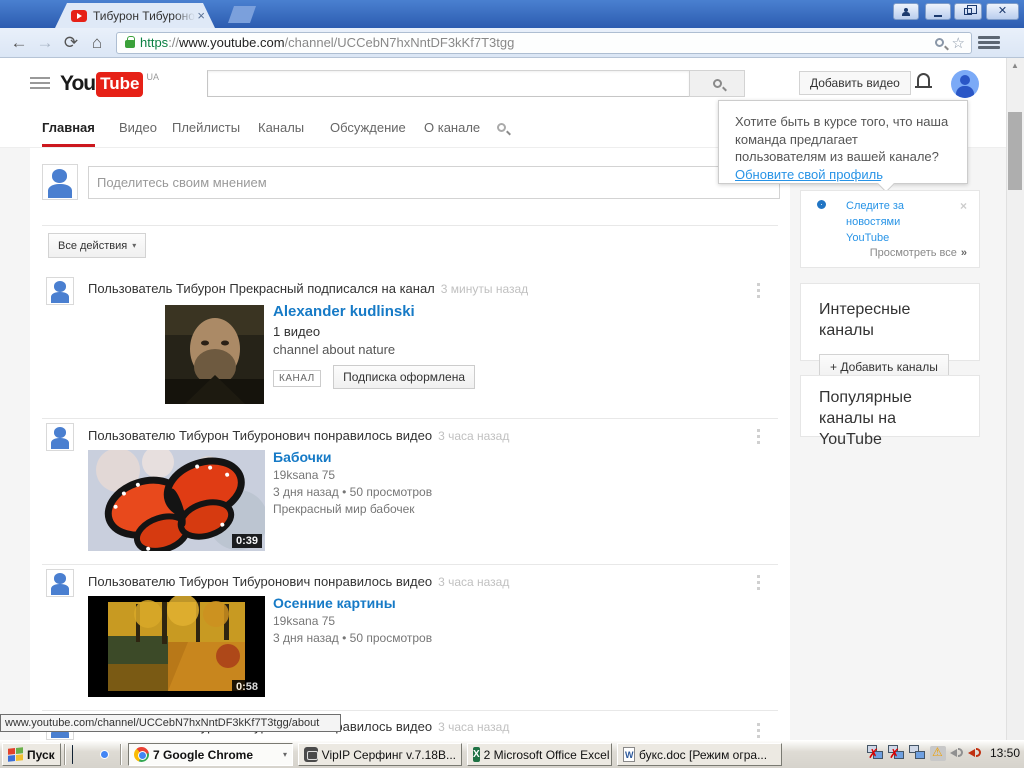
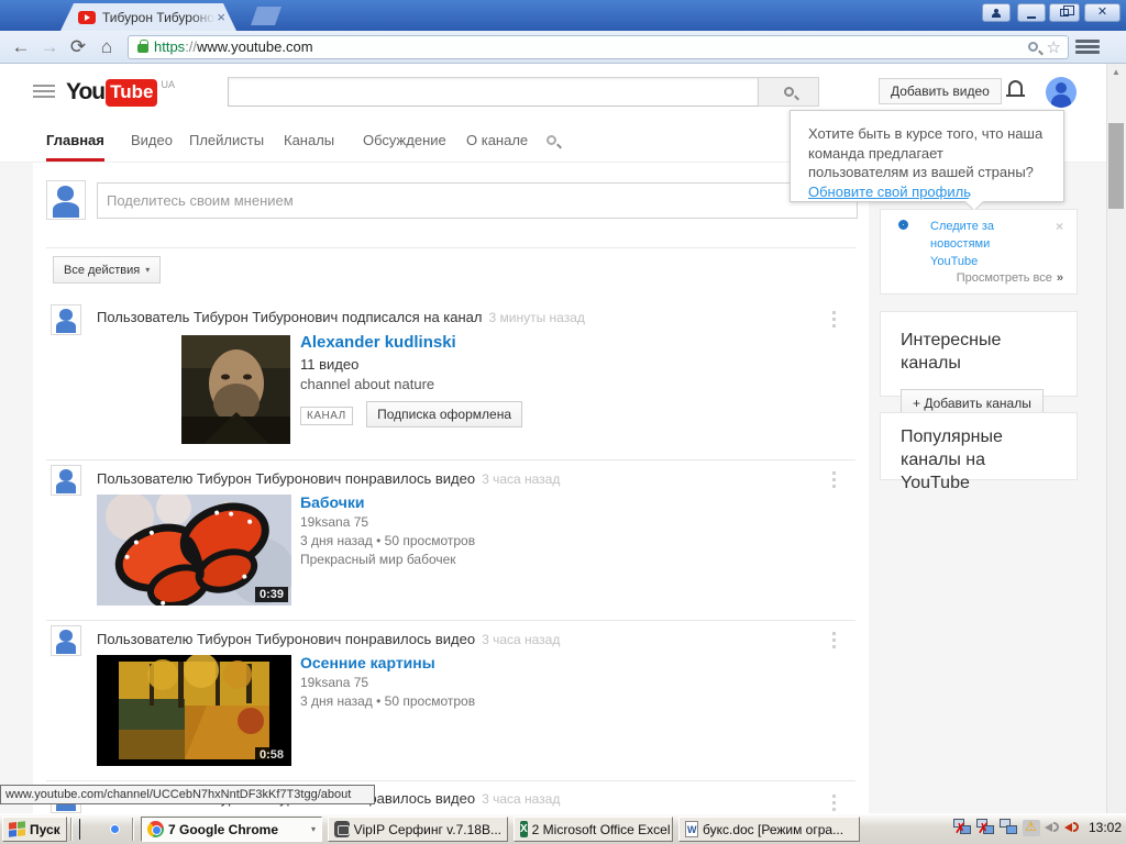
  Тибурон Тибуроно
  ×
  ✕
  ←
  →
  ⟳
  ⌂
  https
  ://
  www.youtube.com
- /channel/UCCebN7hxNntDF3kKf7T3tgg
  ☆
  You
  Tube
  UA
  Добавить видео
  ▲
  Главная
  Видео
  Плейлисты
  Каналы
  Обсуждение
  О канале
  Поделитесь своим мнением
  Все действия
  ▾
- Пользователь Тибурон Прекрасный подписался на канал 3 минуты назад
+ Пользователь Тибурон Тибуронович подписался на канал 3 минуты назад
  Alexander kudlinski
- 1 видео
+ 11 видео
  channel about nature
  КАНАЛ Подписка оформлена
  Пользователю Тибурон Тибуронович понравилось видео 3 часа назад
  0:39
  Бабочки
  19ksana 75
  3 дня назад • 50 просмотров
  Прекрасный мир бабочек
  Пользователю Тибурон Тибуронович понравилось видео 3 часа назад
  0:58
  Осенние картины
  19ksana 75
  3 дня назад • 50 просмотров
- Хотите быть в курсе того, что наша команда предлагает пользователям из вашей канале? Обновите свой профиль
+ Хотите быть в курсе того, что наша команда предлагает пользователям из вашей страны? Обновите свой профиль
  Следите за новостями YouTube
  ×
  Просмотреть все »
  Интересные каналы
  + Добавить каналы
  Популярные каналы на YouTube
  www.youtube.com/channel/UCCebN7hxNntDF3kKf7T3tgg/about
  Пуск
  7 Google Chrome
  ▾
  VipIP Серфинг v.7.18B...
  X
  2 Microsoft Office Excel
  букс.doc [Режим огра...
  ✗
  ✗
- 13:50
+ 13:02
